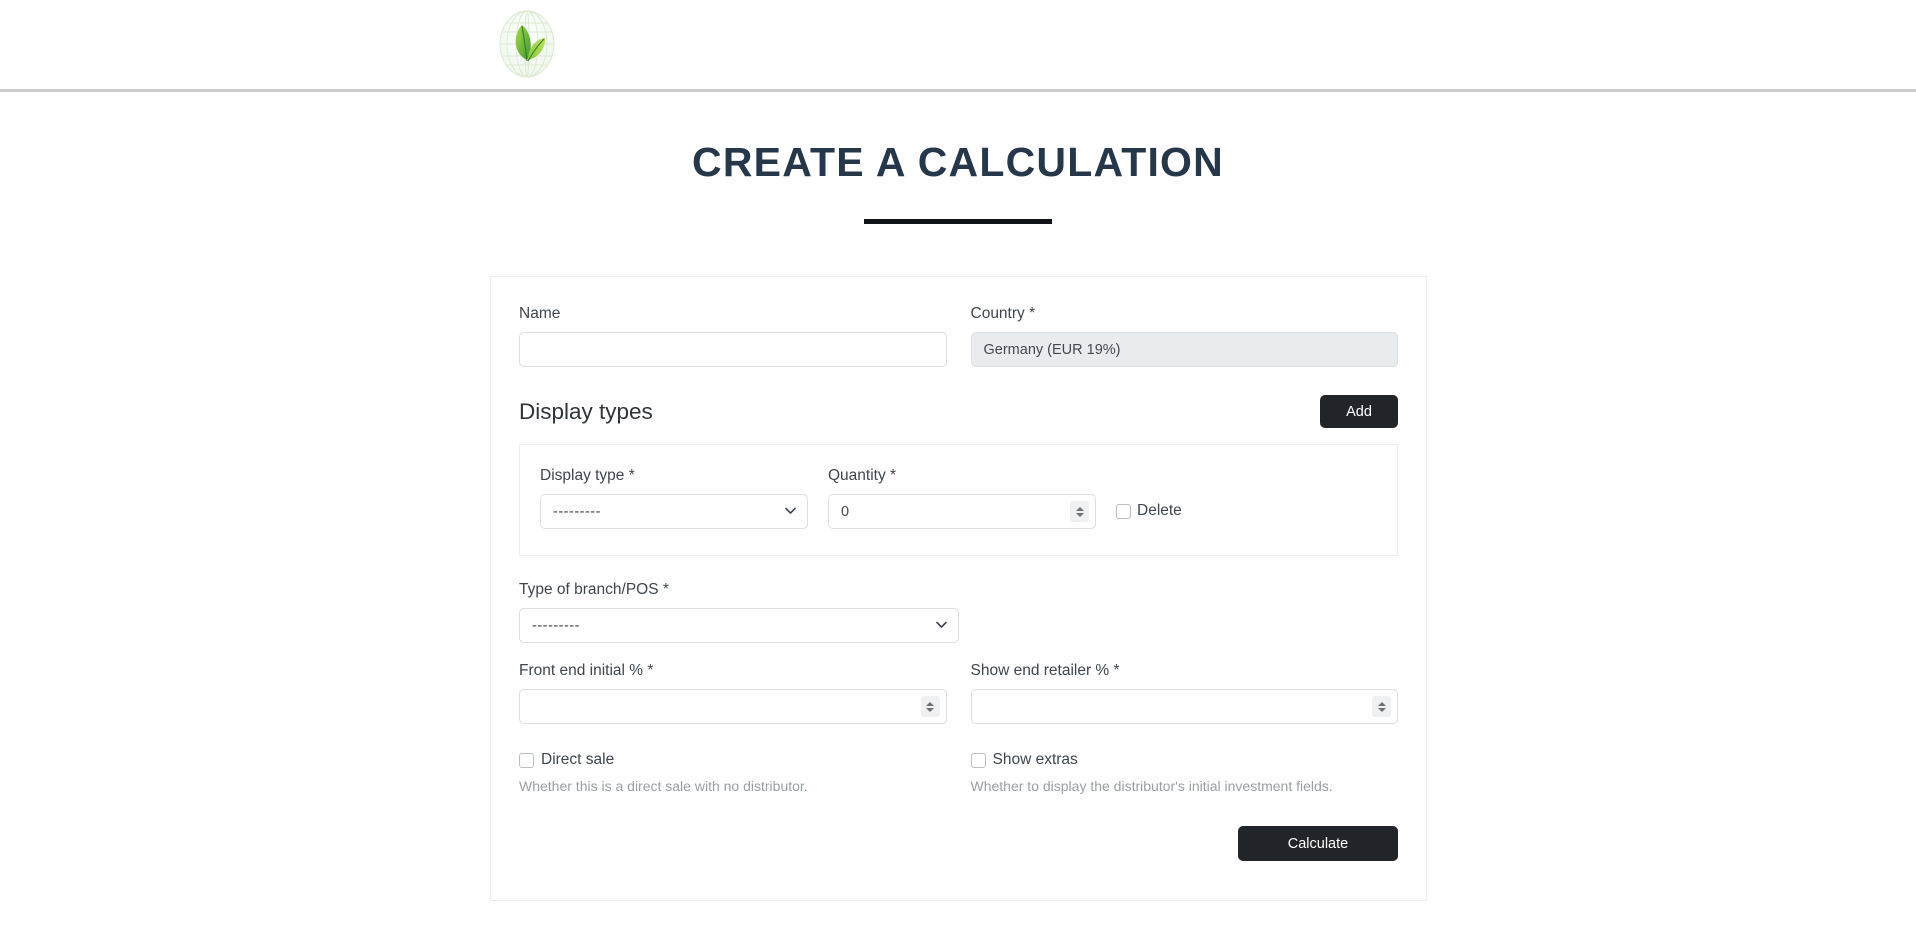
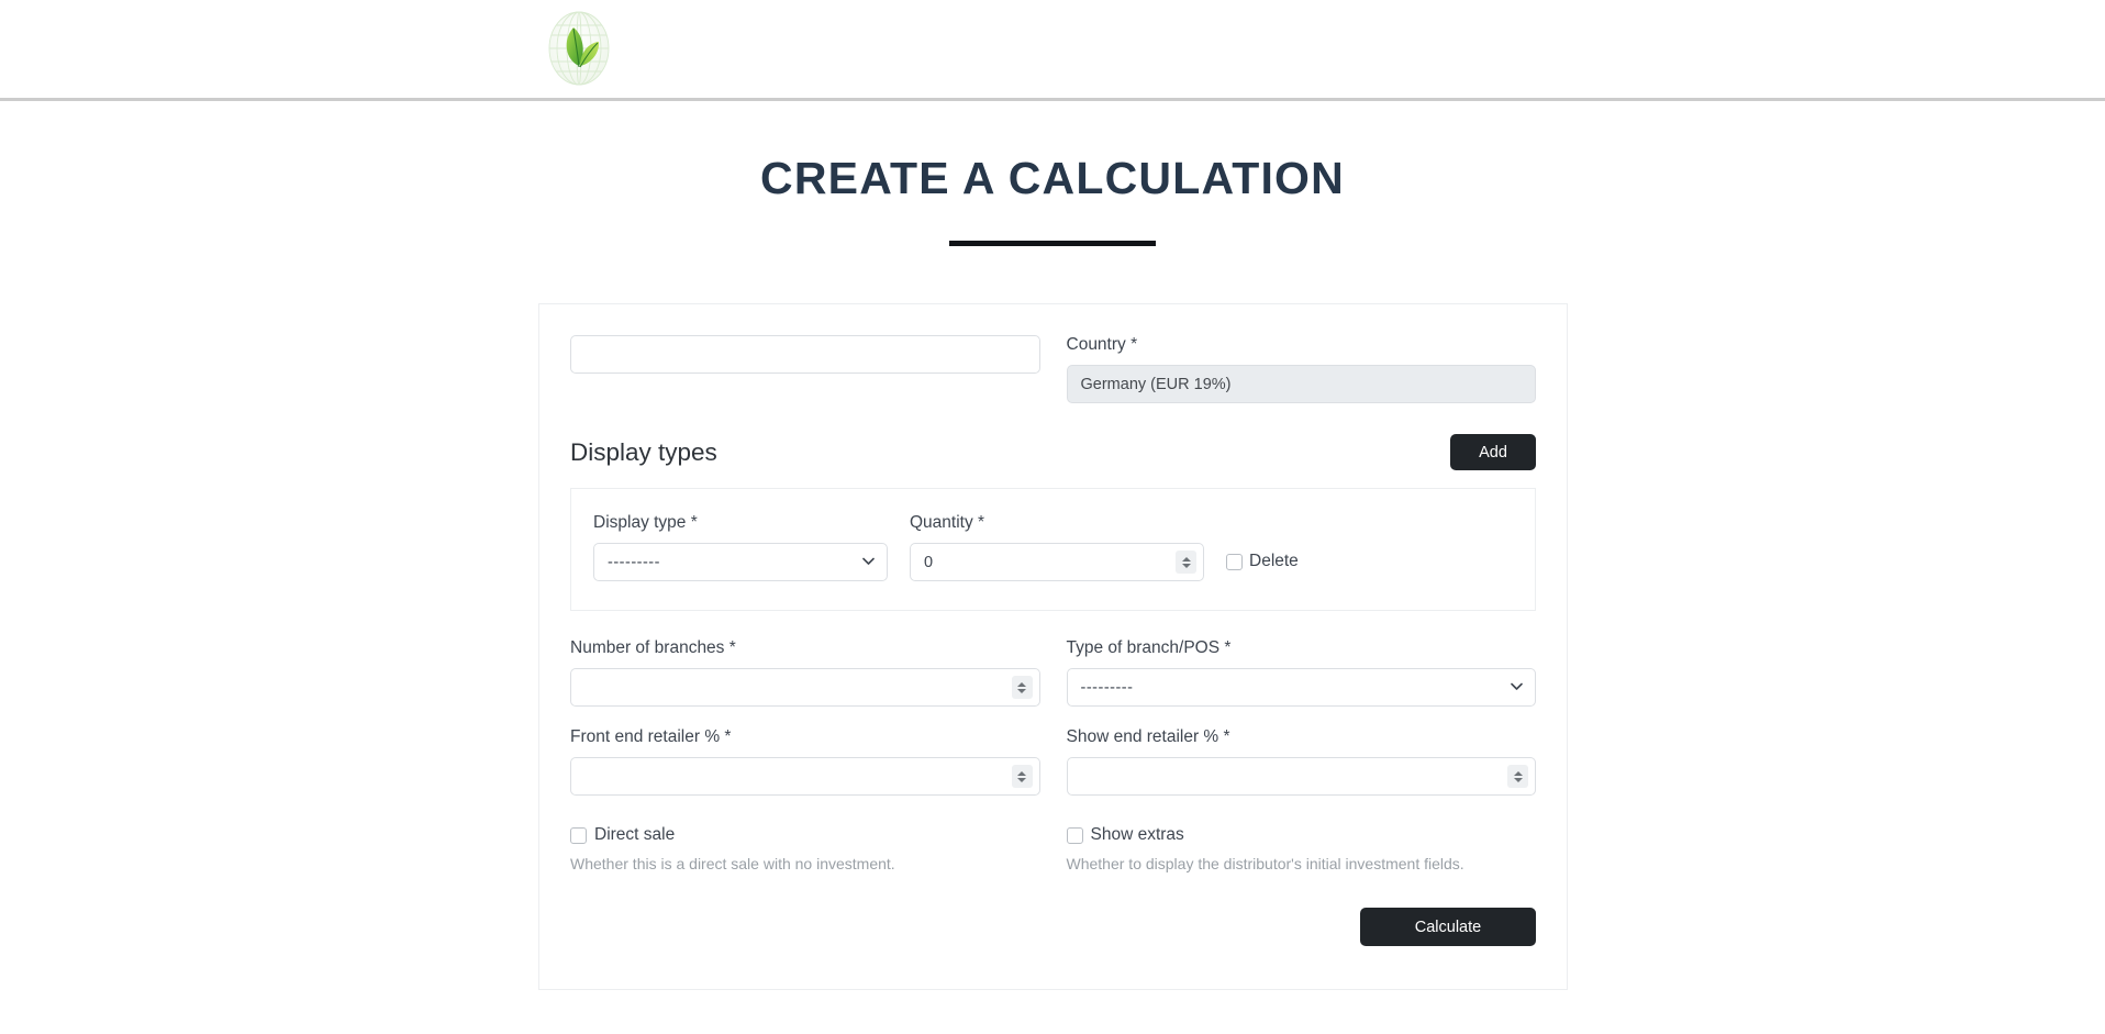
  CREATE A CALCULATION
- Name
  Country *
  Germany (EUR 19%)
  Display types
  Add
  Display type *
  ---------
  Quantity *
  0
  Delete
+ Number of branches *
  Type of branch/POS *
  ---------
- Front end initial % *
+ Front end retailer % *
  Show end retailer % *
  Direct sale
- Whether this is a direct sale with no distributor.
+ Whether this is a direct sale with no investment.
  Show extras
  Whether to display the distributor's initial investment fields.
  Calculate
